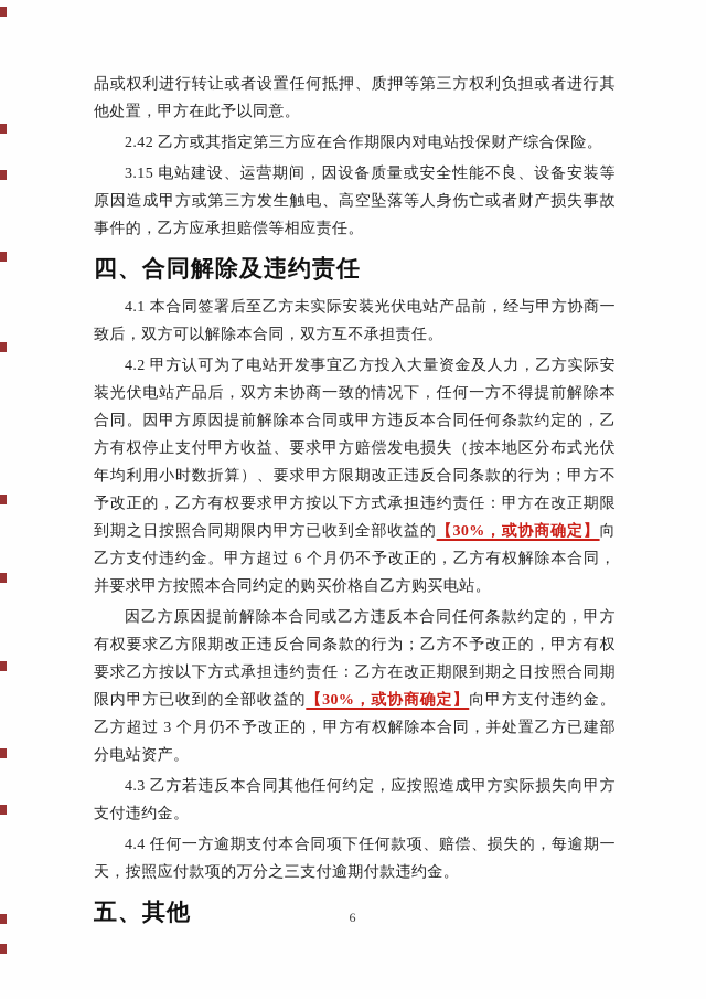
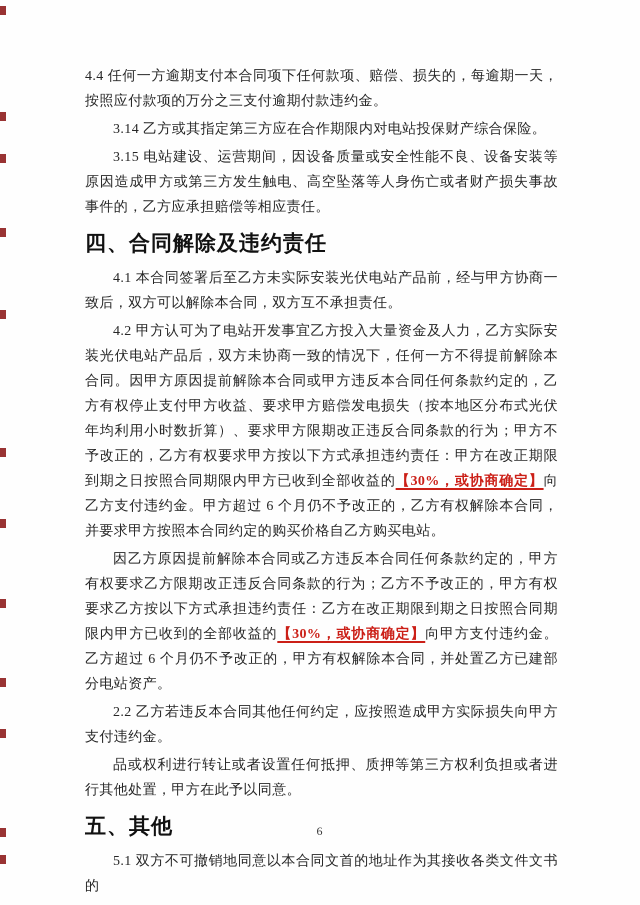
- 品或权利进行转让或者设置任何抵押、质押等第三方权利负担或者进行其他处置，甲方在此予以同意。
+ 4.4 任何一方逾期支付本合同项下任何款项、赔偿、损失的，每逾期一天，按照应付款项的万分之三支付逾期付款违约金。
- 2.42 乙方或其指定第三方应在合作期限内对电站投保财产综合保险。
+ 3.14 乙方或其指定第三方应在合作期限内对电站投保财产综合保险。
  3.15 电站建设、运营期间，因设备质量或安全性能不良、设备安装等原因造成甲方或第三方发生触电、高空坠落等人身伤亡或者财产损失事故事件的，乙方应承担赔偿等相应责任。
  四、合同解除及违约责任
  4.1 本合同签署后至乙方未实际安装光伏电站产品前，经与甲方协商一致后，双方可以解除本合同，双方互不承担责任。
  4.2 甲方认可为了电站开发事宜乙方投入大量资金及人力，乙方实际安装光伏电站产品后，双方未协商一致的情况下，任何一方不得提前解除本合同。因甲方原因提前解除本合同或甲方违反本合同任何条款约定的，乙方有权停止支付甲方收益、要求甲方赔偿发电损失（按本地区分布式光伏年均利用小时数折算）、要求甲方限期改正违反合同条款的行为；甲方不予改正的，乙方有权要求甲方按以下方式承担违约责任：甲方在改正期限到期之日按照合同期限内甲方已收到全部收益的【30%，或协商确定】向乙方支付违约金。甲方超过 6 个月仍不予改正的，乙方有权解除本合同，并要求甲方按照本合同约定的购买价格自乙方购买电站。
- 因乙方原因提前解除本合同或乙方违反本合同任何条款约定的，甲方有权要求乙方限期改正违反合同条款的行为；乙方不予改正的，甲方有权要求乙方按以下方式承担违约责任：乙方在改正期限到期之日按照合同期限内甲方已收到的全部收益的【30%，或协商确定】向甲方支付违约金。乙方超过 3 个月仍不予改正的，甲方有权解除本合同，并处置乙方已建部分电站资产。
+ 因乙方原因提前解除本合同或乙方违反本合同任何条款约定的，甲方有权要求乙方限期改正违反合同条款的行为；乙方不予改正的，甲方有权要求乙方按以下方式承担违约责任：乙方在改正期限到期之日按照合同期限内甲方已收到的全部收益的【30%，或协商确定】向甲方支付违约金。乙方超过 6 个月仍不予改正的，甲方有权解除本合同，并处置乙方已建部分电站资产。
- 4.3 乙方若违反本合同其他任何约定，应按照造成甲方实际损失向甲方支付违约金。
+ 2.2 乙方若违反本合同其他任何约定，应按照造成甲方实际损失向甲方支付违约金。
- 4.4 任何一方逾期支付本合同项下任何款项、赔偿、损失的，每逾期一天，按照应付款项的万分之三支付逾期付款违约金。
+ 品或权利进行转让或者设置任何抵押、质押等第三方权利负担或者进行其他处置，甲方在此予以同意。
  五、其他
+ 5.1 双方不可撤销地同意以本合同文首的地址作为其接收各类文件文书的
  6
